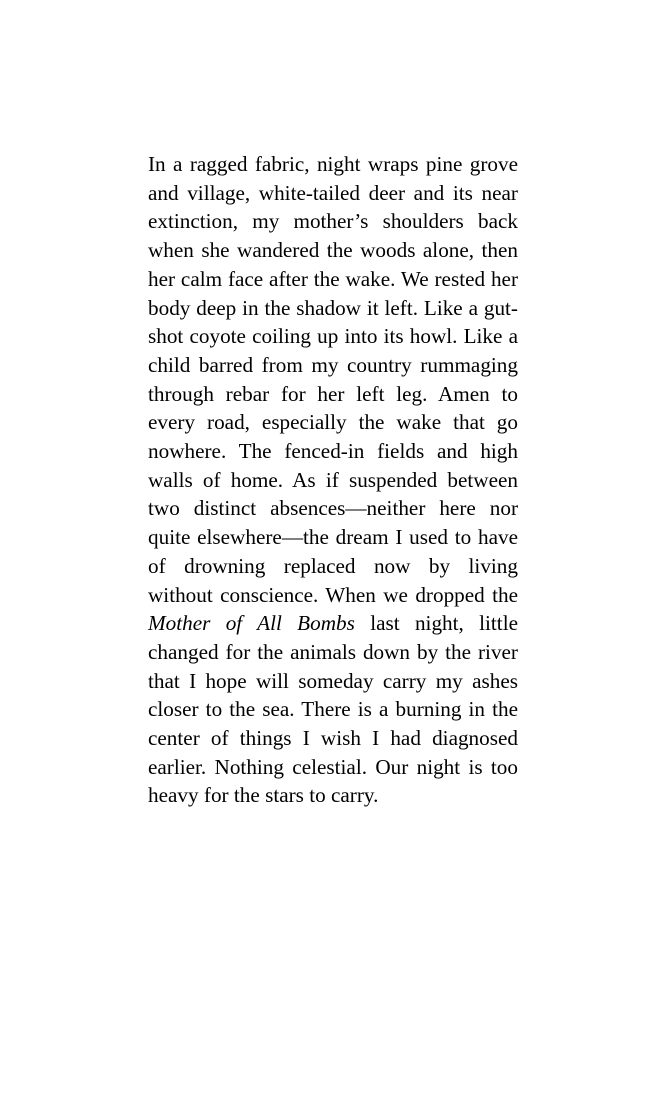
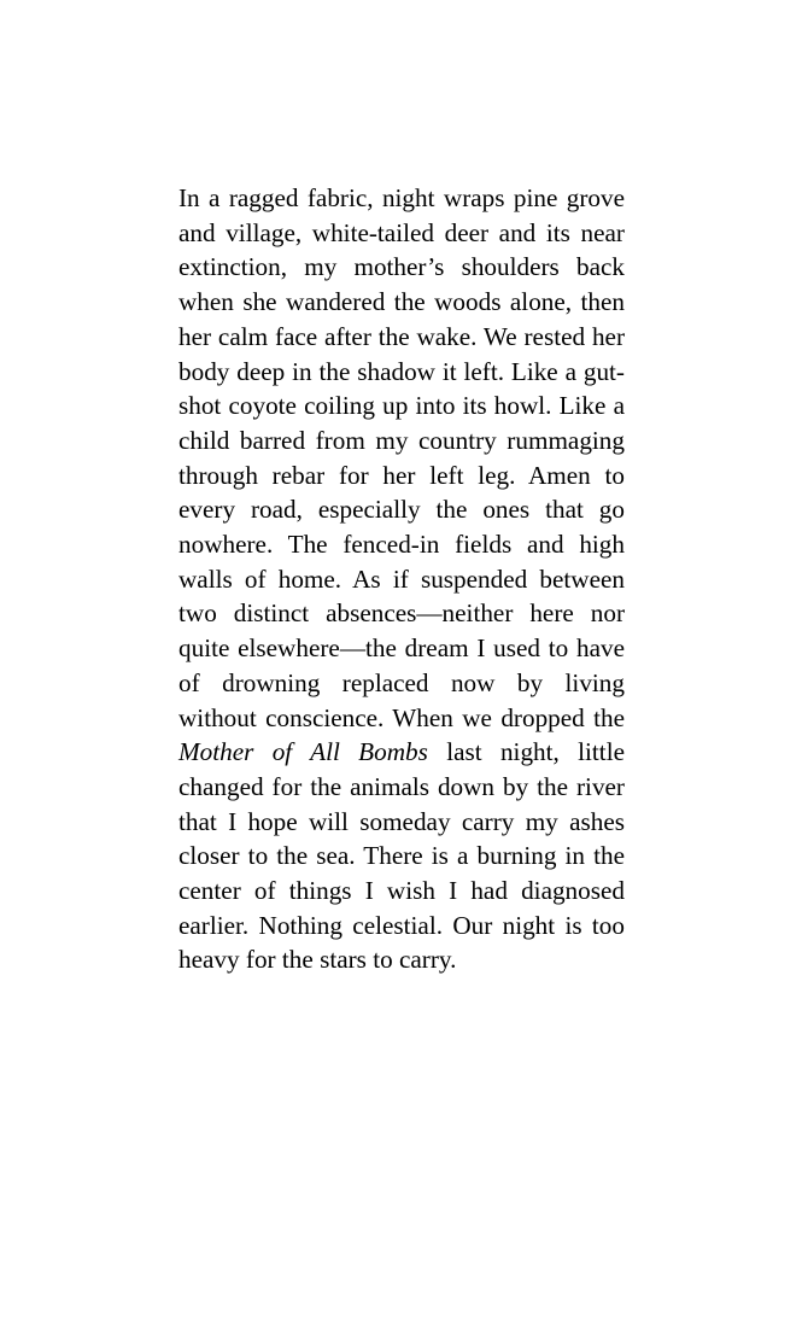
- In a ragged fabric, night wraps pine grove and village, white-tailed deer and its near extinction, my mother’s shoulders back when she wandered the woods alone, then her calm face after the wake. We rested her body deep in the shadow it left. Like a gut-shot coyote coiling up into its howl. Like a child barred from my country rummaging through rebar for her left leg. Amen to every road, especially the wake that go nowhere. The fenced-in fields and high walls of home. As if suspended between two distinct absences—neither here nor quite elsewhere—the dream I used to have of drowning replaced now by living without conscience. When we dropped the Mother of All Bombs last night, little changed for the animals down by the river that I hope will someday carry my ashes closer to the sea. There is a burning in the center of things I wish I had diagnosed earlier. Nothing celestial. Our night is too heavy for the stars to carry.
+ In a ragged fabric, night wraps pine grove and village, white-tailed deer and its near extinction, my mother’s shoulders back when she wandered the woods alone, then her calm face after the wake. We rested her body deep in the shadow it left. Like a gut-shot coyote coiling up into its howl. Like a child barred from my country rummaging through rebar for her left leg. Amen to every road, especially the ones that go nowhere. The fenced-in fields and high walls of home. As if suspended between two distinct absences—neither here nor quite elsewhere—the dream I used to have of drowning replaced now by living without conscience. When we dropped the Mother of All Bombs last night, little changed for the animals down by the river that I hope will someday carry my ashes closer to the sea. There is a burning in the center of things I wish I had diagnosed earlier. Nothing celestial. Our night is too heavy for the stars to carry.
